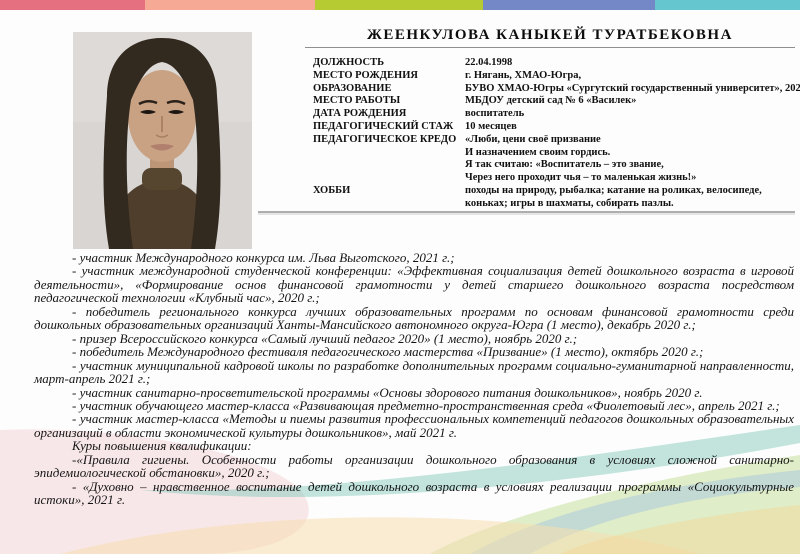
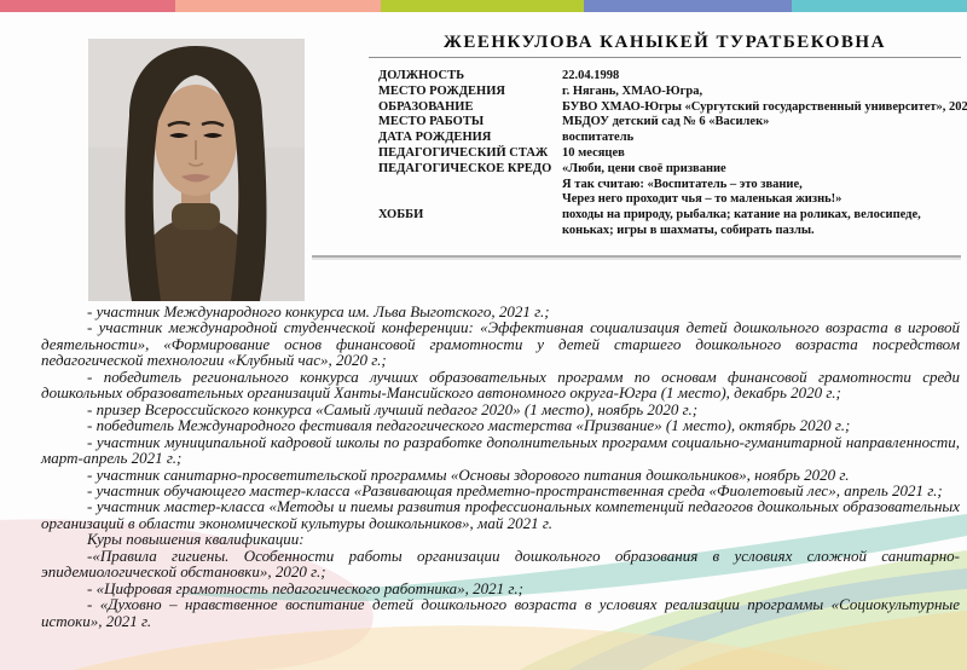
  ЖЕЕНКУЛОВА КАНЫКЕЙ ТУРАТБЕКОВНА
  ДОЛЖНОСТЬ
  22.04.1998
  МЕСТО РОЖДЕНИЯ
  г. Нягань, ХМАО-Югра,
  ОБРАЗОВАНИЕ
  БУВО ХМАО-Югры «Сургутский государственный университет», 202
  МЕСТО РАБОТЫ
  МБДОУ детский сад № 6 «Василек»
  ДАТА РОЖДЕНИЯ
  воспитатель
  ПЕДАГОГИЧЕСКИЙ СТАЖ
  10 месяцев
  ПЕДАГОГИЧЕСКОЕ КРЕДО
  «Люби, цени своё призвание
- И назначением своим гордись.
  Я так считаю: «Воспитатель – это звание,
  Через него проходит чья – то маленькая жизнь!»
  ХОББИ
  походы на природу, рыбалка; катание на роликах, велосипеде, коньках; игры в шахматы, собирать пазлы.
  - участник Международного конкурса им. Льва Выготского, 2021 г.;
  - участник международной студенческой конференции: «Эффективная социализация детей дошкольного возраста в игровой деятельности», «Формирование основ финансовой грамотности у детей старшего дошкольного возраста посредством педагогической технологии «Клубный час», 2020 г.;
  - победитель регионального конкурса лучших образовательных программ по основам финансовой грамотности среди дошкольных образовательных организаций Ханты-Мансийского автономного округа-Югра (1 место), декабрь 2020 г.;
  - призер Всероссийского конкурса «Самый лучший педагог 2020» (1 место), ноябрь 2020 г.;
  - победитель Международного фестиваля педагогического мастерства «Призвание» (1 место), октябрь 2020 г.;
  - участник муниципальной кадровой школы по разработке дополнительных программ социально-гуманитарной направленности, март-апрель 2021 г.;
  - участник санитарно-просветительской программы «Основы здорового питания дошкольников», ноябрь 2020 г.
  - участник обучающего мастер-класса «Развивающая предметно-пространственная среда «Фиолетовый лес», апрель 2021 г.;
  - участник мастер-класса «Методы и пиемы развития профессиональных компетенций педагогов дошкольных образовательных организаций в области экономической культуры дошкольников», май 2021 г.
  Куры повышения квалификации:
  -«Правила гигиены. Особенности работы организации дошкольного образования в условиях сложной санитарно-эпидемиологической обстановки», 2020 г.;
+ - «Цифровая грамотность педагогического работника», 2021 г.;
  - «Духовно – нравственное воспитание детей дошкольного возраста в условиях реализации программы «Социокультурные истоки», 2021 г.
